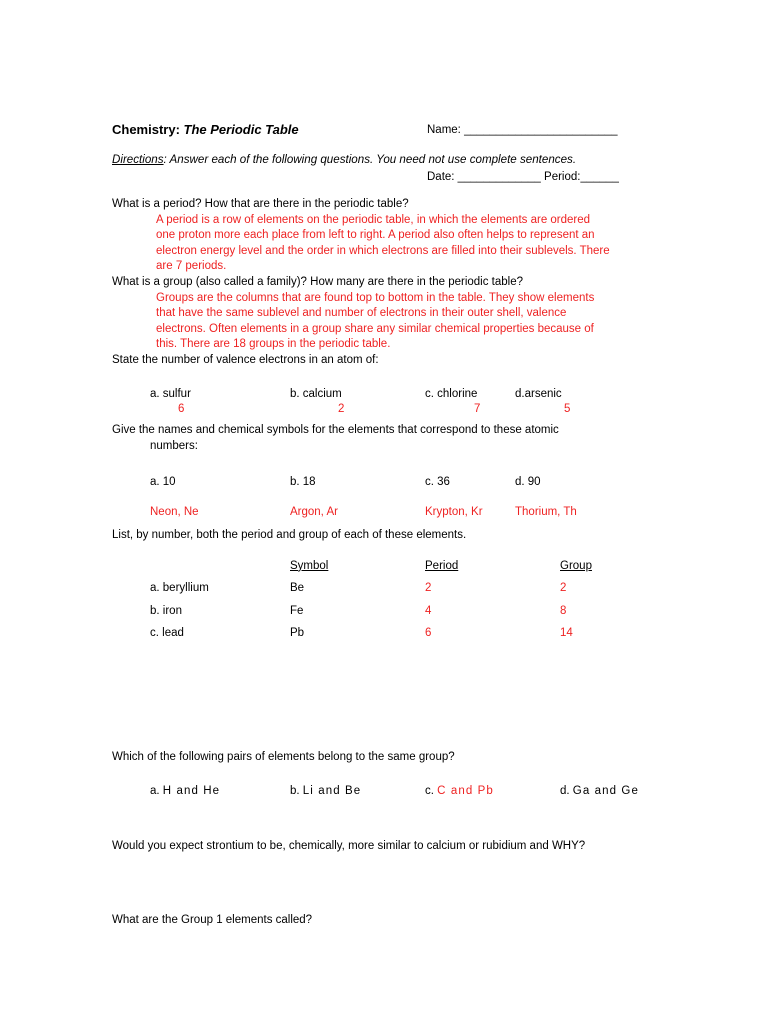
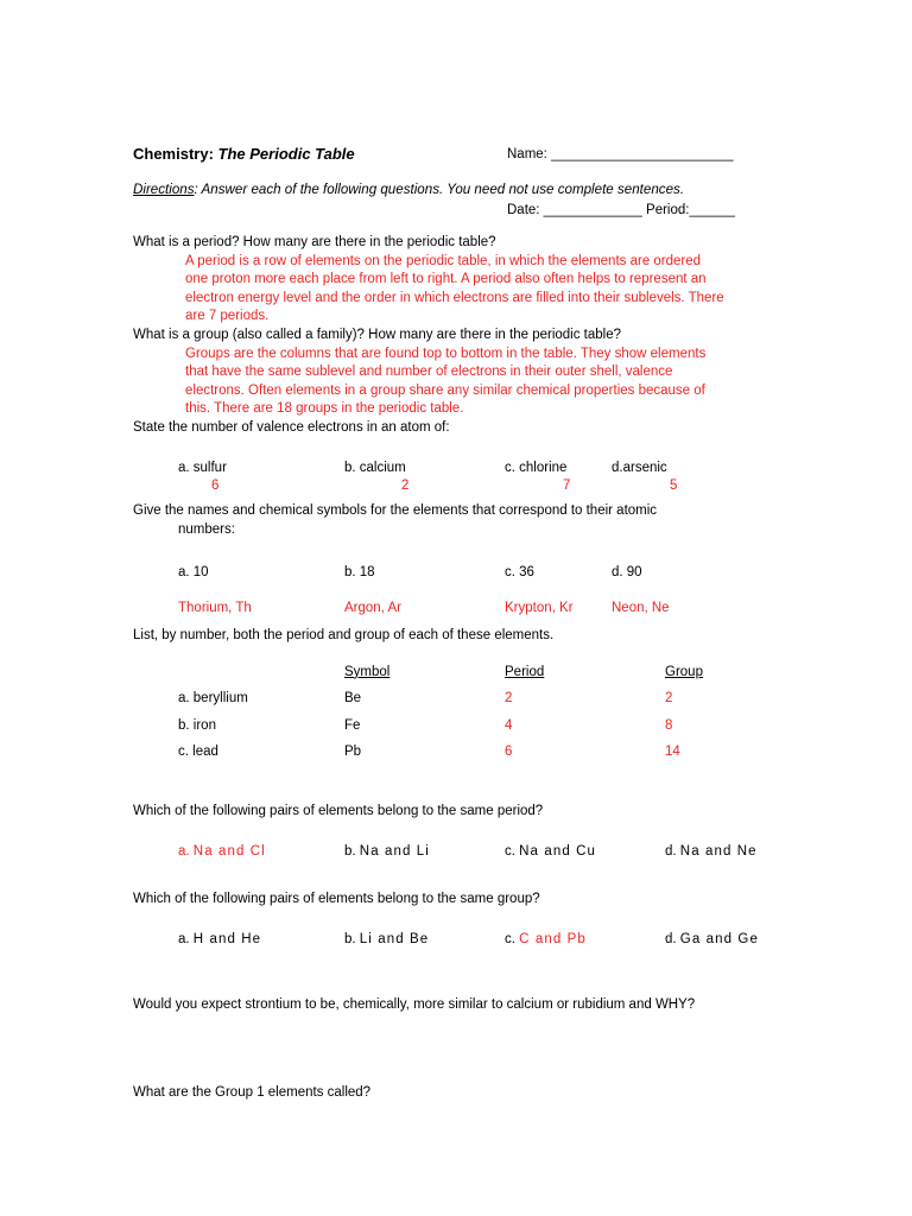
  Name: ________________________
  Date: _____________ Period:______
  Chemistry: The Periodic Table
  Directions: Answer each of the following questions. You need not use complete sentences.
- What is a period? How that are there in the periodic table?
+ What is a period? How many are there in the periodic table?
  A period is a row of elements on the periodic table, in which the elements are ordered
  one proton more each place from left to right. A period also often helps to represent an
  electron energy level and the order in which electrons are filled into their sublevels. There
  are 7 periods.
  What is a group (also called a family)? How many are there in the periodic table?
  Groups are the columns that are found top to bottom in the table. They show elements
  that have the same sublevel and number of electrons in their outer shell, valence
  electrons. Often elements in a group share any similar chemical properties because of
  this. There are 18 groups in the periodic table.
  State the number of valence electrons in an atom of:
  a. sulfur
  b. calcium
  c. chlorine
  d.arsenic
  6
  2
  7
  5
- Give the names and chemical symbols for the elements that correspond to these atomic
+ Give the names and chemical symbols for the elements that correspond to their atomic
  numbers:
  a. 10
  b. 18
  c. 36
  d. 90
- Neon, Ne
+ Thorium, Th
  Argon, Ar
  Krypton, Kr
- Thorium, Th
+ Neon, Ne
  List, by number, both the period and group of each of these elements.
  Symbol
  Period
  Group
  a. beryllium
  Be
  2
  2
  b. iron
  Fe
  4
  8
  c. lead
  Pb
  6
  14
+ Which of the following pairs of elements belong to the same period?
+ a. Na and Cl
+ b. Na and Li
+ c. Na and Cu
+ d. Na and Ne
  Which of the following pairs of elements belong to the same group?
  a. H and He
  b. Li and Be
  c. C and Pb
  d. Ga and Ge
  Would you expect strontium to be, chemically, more similar to calcium or rubidium and WHY?
  What are the Group 1 elements called?
